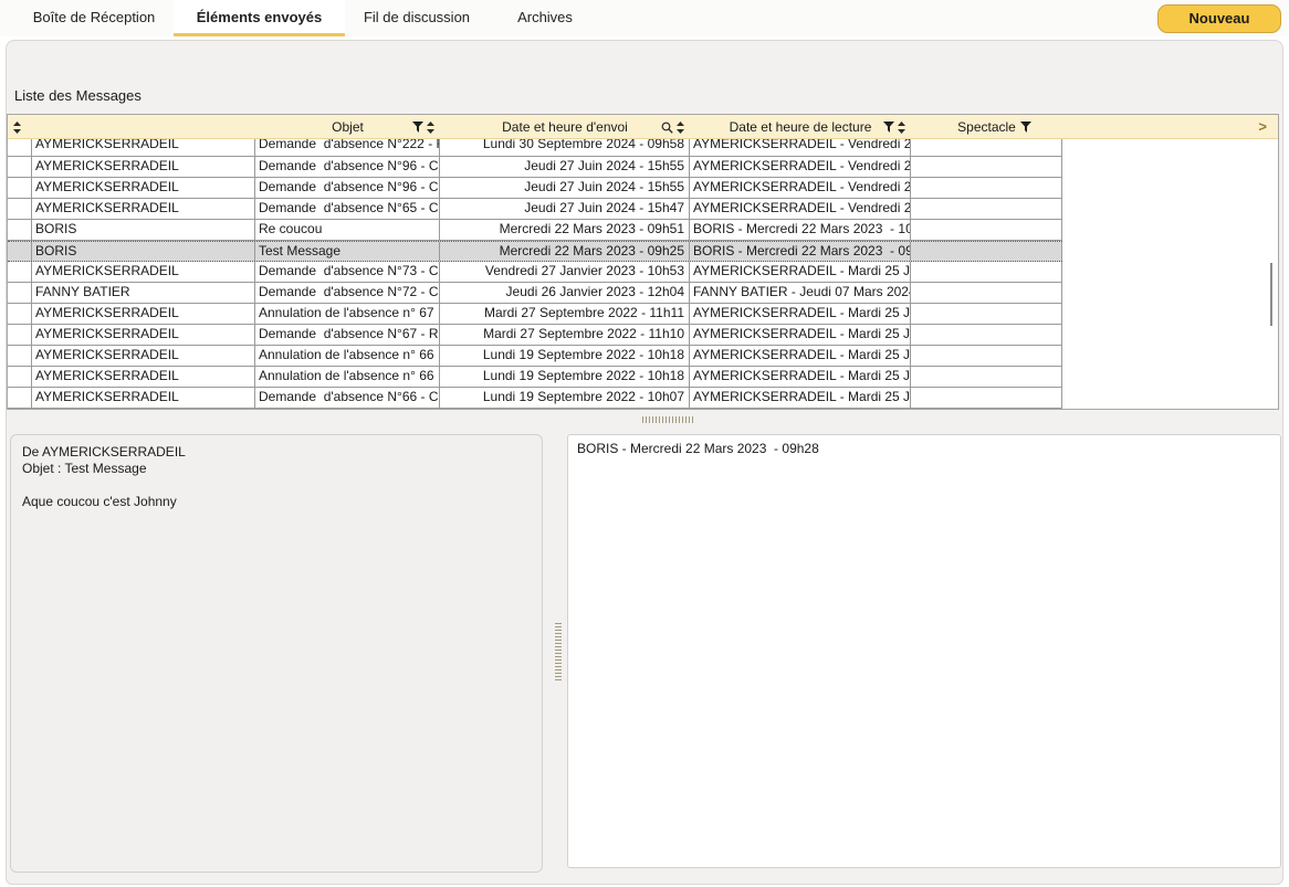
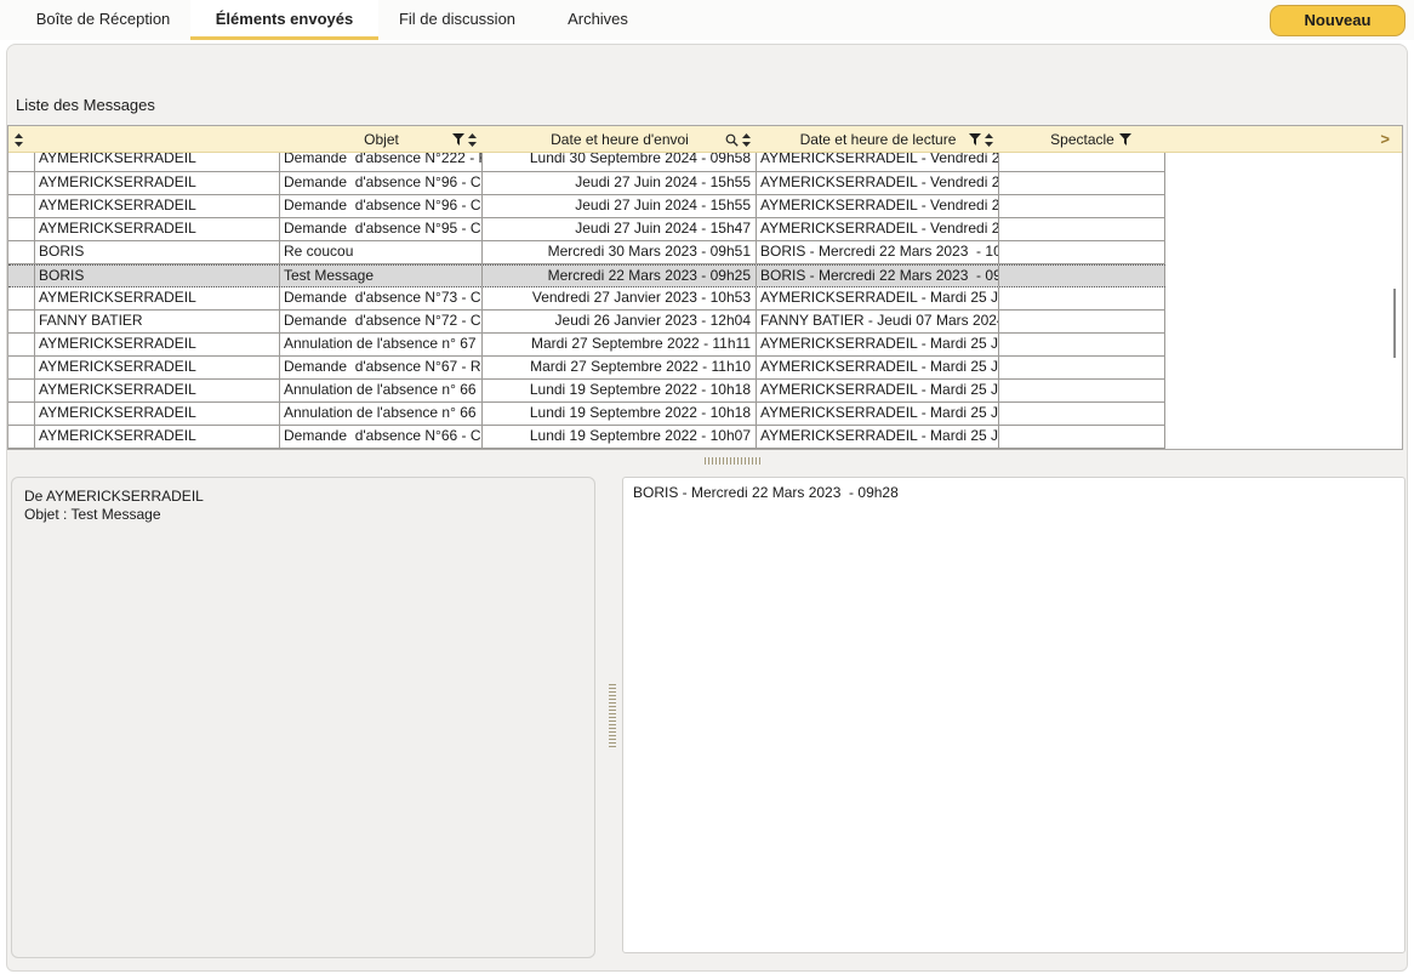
  Boîte de Réception
  Éléments envoyés
  Fil de discussion
  Archives
  Nouveau
  Liste des Messages
  Objet
  Date et heure d'envoi
  Date et heure de lecture
  Spectacle
  >
  AYMERICKSERRADEIL
  Demande d'absence N°222 -
  Lundi 30 Septembre 2024 - 09h58
  AYMERICKSERRADEIL - Vendredi 2
  AYMERICKSERRADEIL
  Demande d'absence N°96 - C
  Jeudi 27 Juin 2024 - 15h55
  AYMERICKSERRADEIL - Vendredi 2
  AYMERICKSERRADEIL
  Demande d'absence N°96 - C
  Jeudi 27 Juin 2024 - 15h55
  AYMERICKSERRADEIL - Vendredi 2
  AYMERICKSERRADEIL
- Demande d'absence N°65 - C
+ Demande d'absence N°95 - C
  Jeudi 27 Juin 2024 - 15h47
  AYMERICKSERRADEIL - Vendredi 2
  BORIS
  Re coucou
- Mercredi 22 Mars 2023 - 09h51
+ Mercredi 30 Mars 2023 - 09h51
  BORIS - Mercredi 22 Mars 2023 - 10
  BORIS
  Test Message
  Mercredi 22 Mars 2023 - 09h25
  BORIS - Mercredi 22 Mars 2023 - 09
  AYMERICKSERRADEIL
  Demande d'absence N°73 - C
  Vendredi 27 Janvier 2023 - 10h53
  AYMERICKSERRADEIL - Mardi 25 J
  FANNY BATIER
  Demande d'absence N°72 - C
  Jeudi 26 Janvier 2023 - 12h04
  FANNY BATIER - Jeudi 07 Mars 202
  AYMERICKSERRADEIL
  Annulation de l'absence n° 67
  Mardi 27 Septembre 2022 - 11h11
  AYMERICKSERRADEIL - Mardi 25 J
  AYMERICKSERRADEIL
  Demande d'absence N°67 - R
  Mardi 27 Septembre 2022 - 11h10
  AYMERICKSERRADEIL - Mardi 25 J
  AYMERICKSERRADEIL
  Annulation de l'absence n° 66
  Lundi 19 Septembre 2022 - 10h18
  AYMERICKSERRADEIL - Mardi 25 J
  AYMERICKSERRADEIL
  Annulation de l'absence n° 66
  Lundi 19 Septembre 2022 - 10h18
  AYMERICKSERRADEIL - Mardi 25 J
  AYMERICKSERRADEIL
  Demande d'absence N°66 - C
  Lundi 19 Septembre 2022 - 10h07
  AYMERICKSERRADEIL - Mardi 25 J
  De AYMERICKSERRADEIL
  Objet : Test Message
- Aque coucou c'est Johnny
  BORIS - Mercredi 22 Mars 2023 - 09h28
